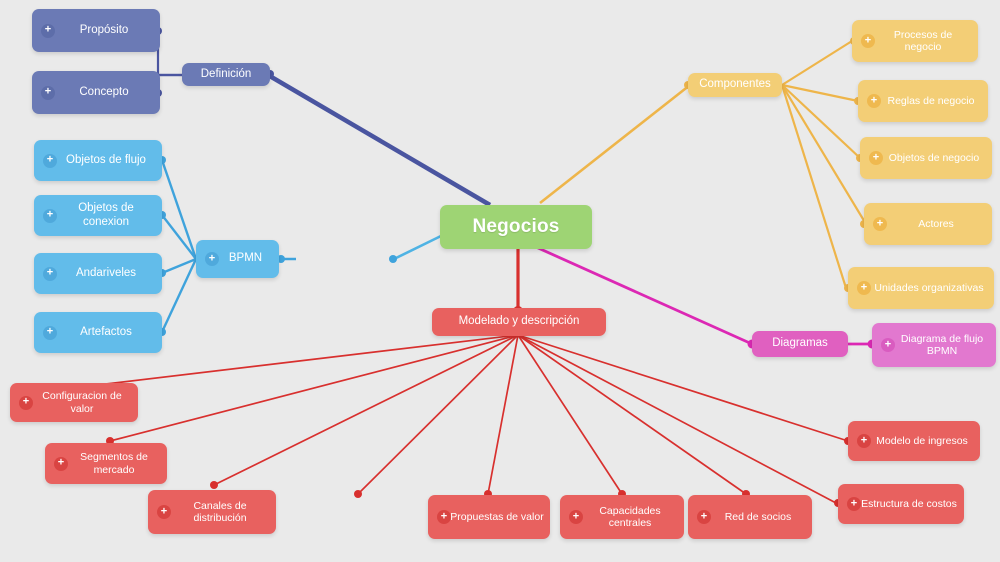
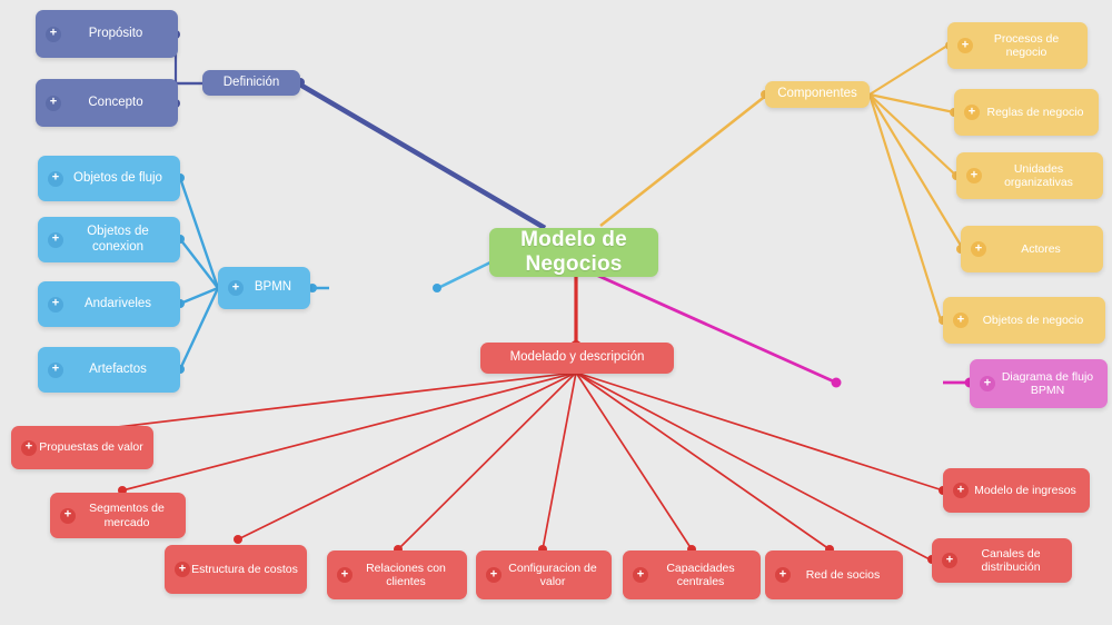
+ Modelo de
  Negocios
  Definición
  Propósito
  Concepto
  BPMN
  Objetos de flujo
  Objetos de conexion
  Andariveles
  Artefactos
  Componentes
  Procesos de negocio
  Reglas de negocio
- Objetos de negocio
+ Unidades organizativas
  Actores
- Unidades organizativas
+ Objetos de negocio
- Diagramas
  Diagrama de flujo
  BPMN
  Modelado y descripción
- Configuracion de valor
+ Propuestas de valor
  Segmentos de mercado
- Canales de distribución
+ Estructura de costos
+ Relaciones con clientes
- Propuestas de valor
+ Configuracion de valor
  Capacidades centrales
  Red de socios
- Estructura de costos
+ Canales de distribución
  Modelo de ingresos
